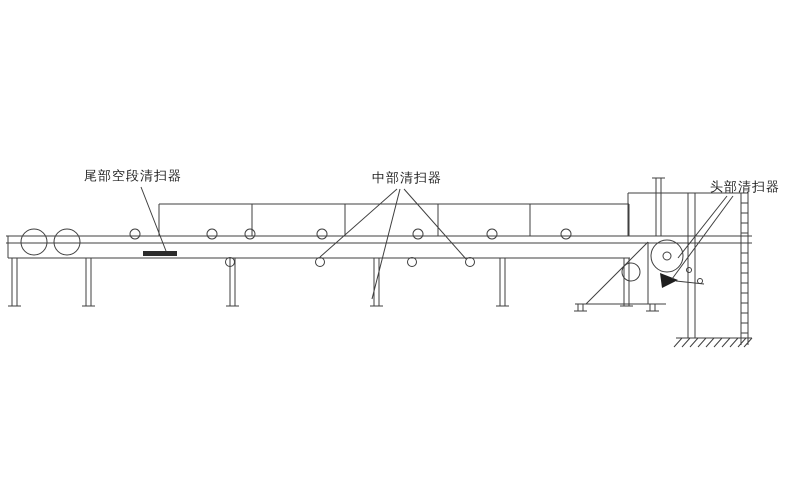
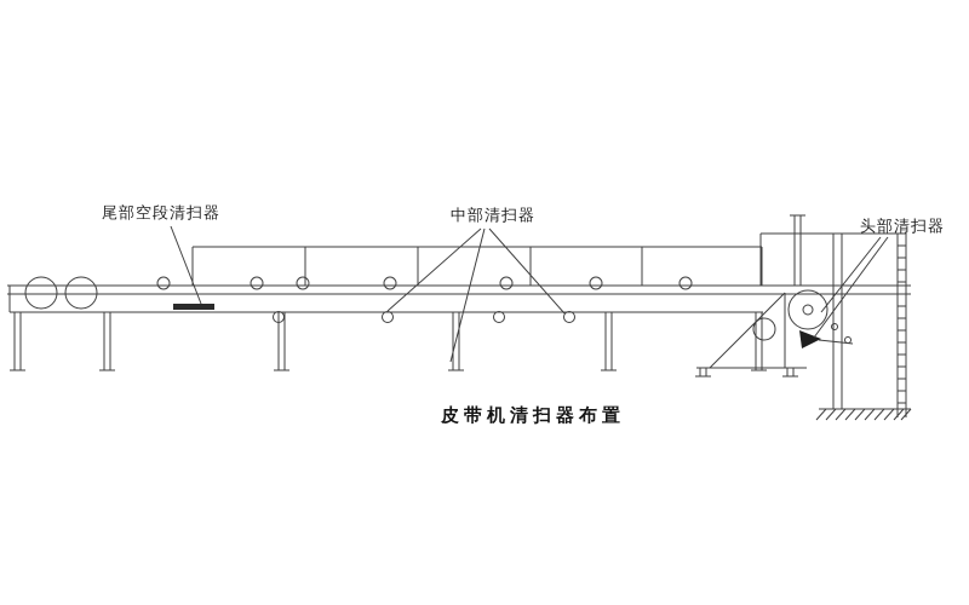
  尾部空段清扫器
  中部清扫器
  头部清扫器
+ 皮带机清扫器布置
